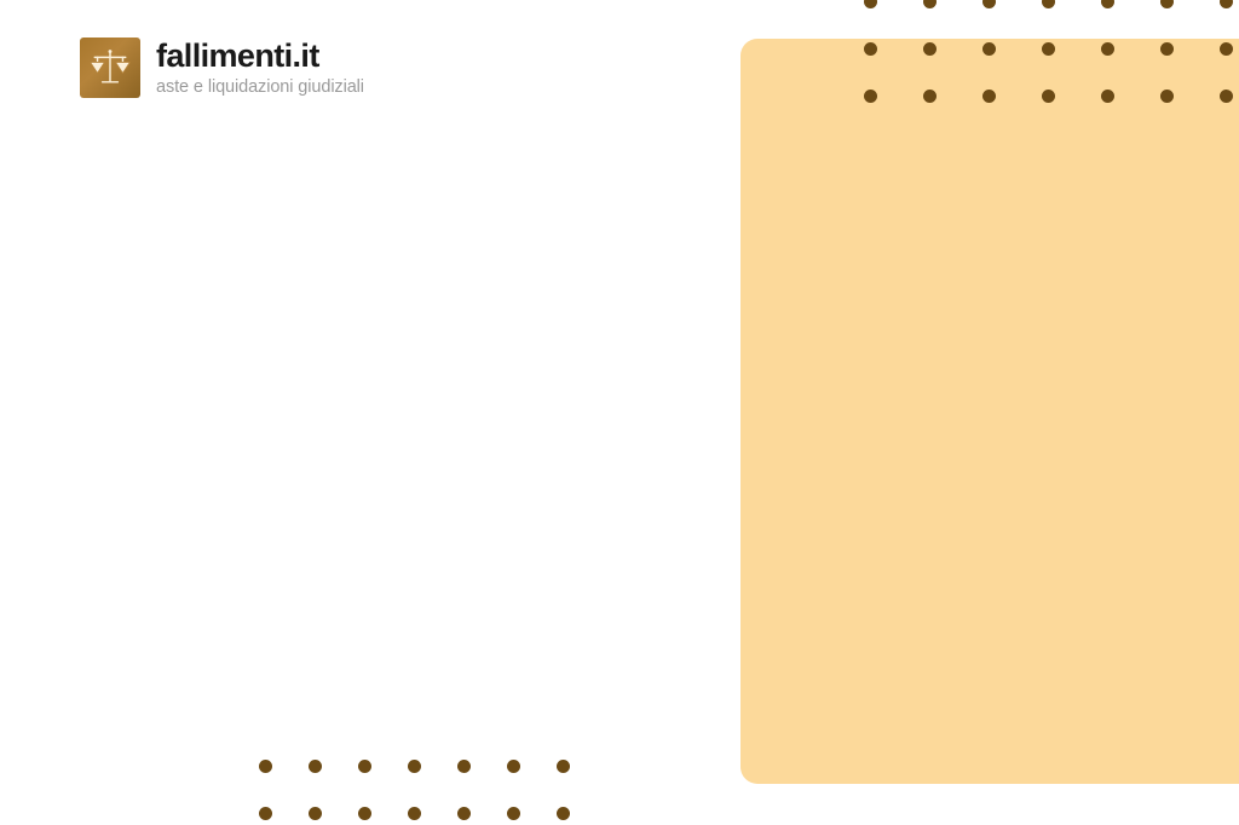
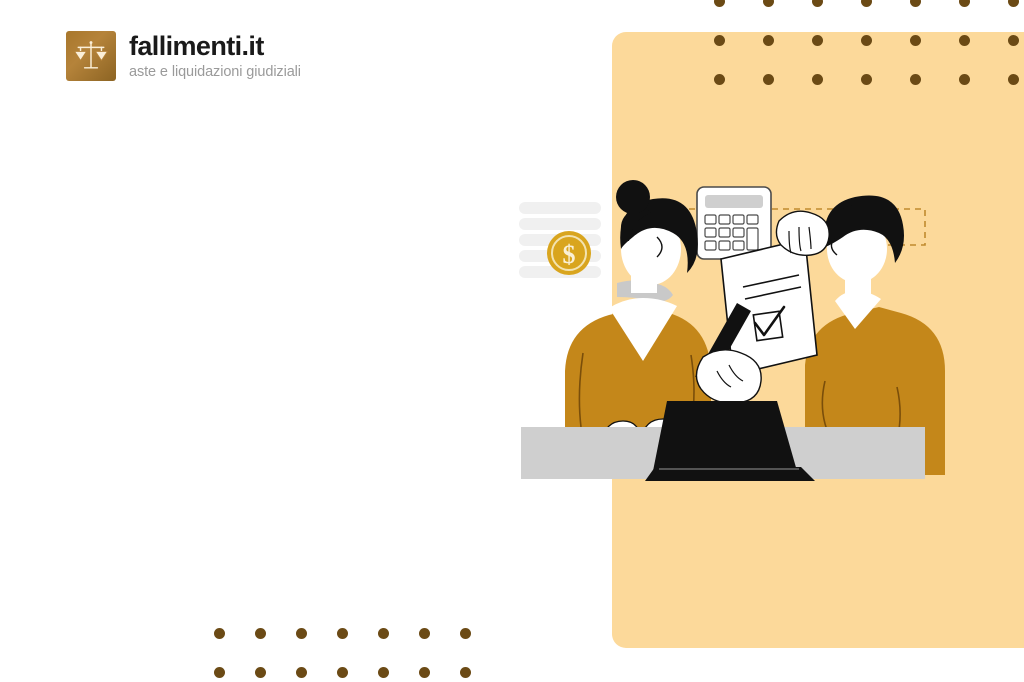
  fallimenti.it
  aste e liquidazioni giudiziali
+ $
